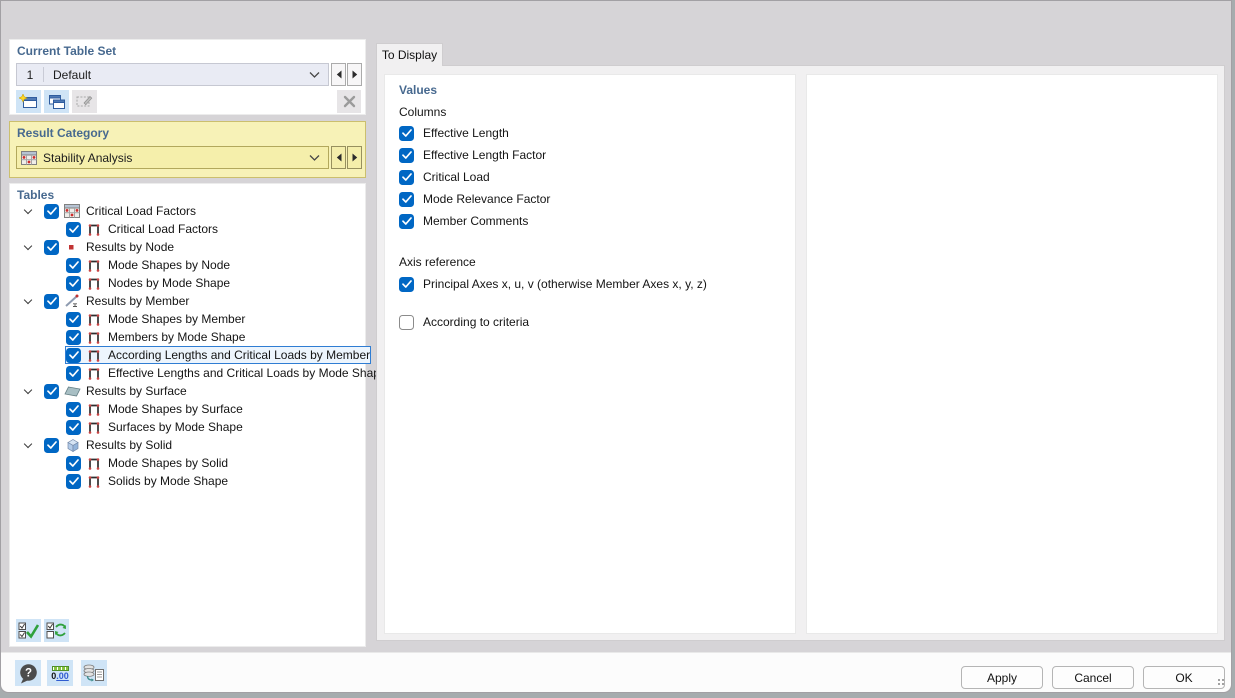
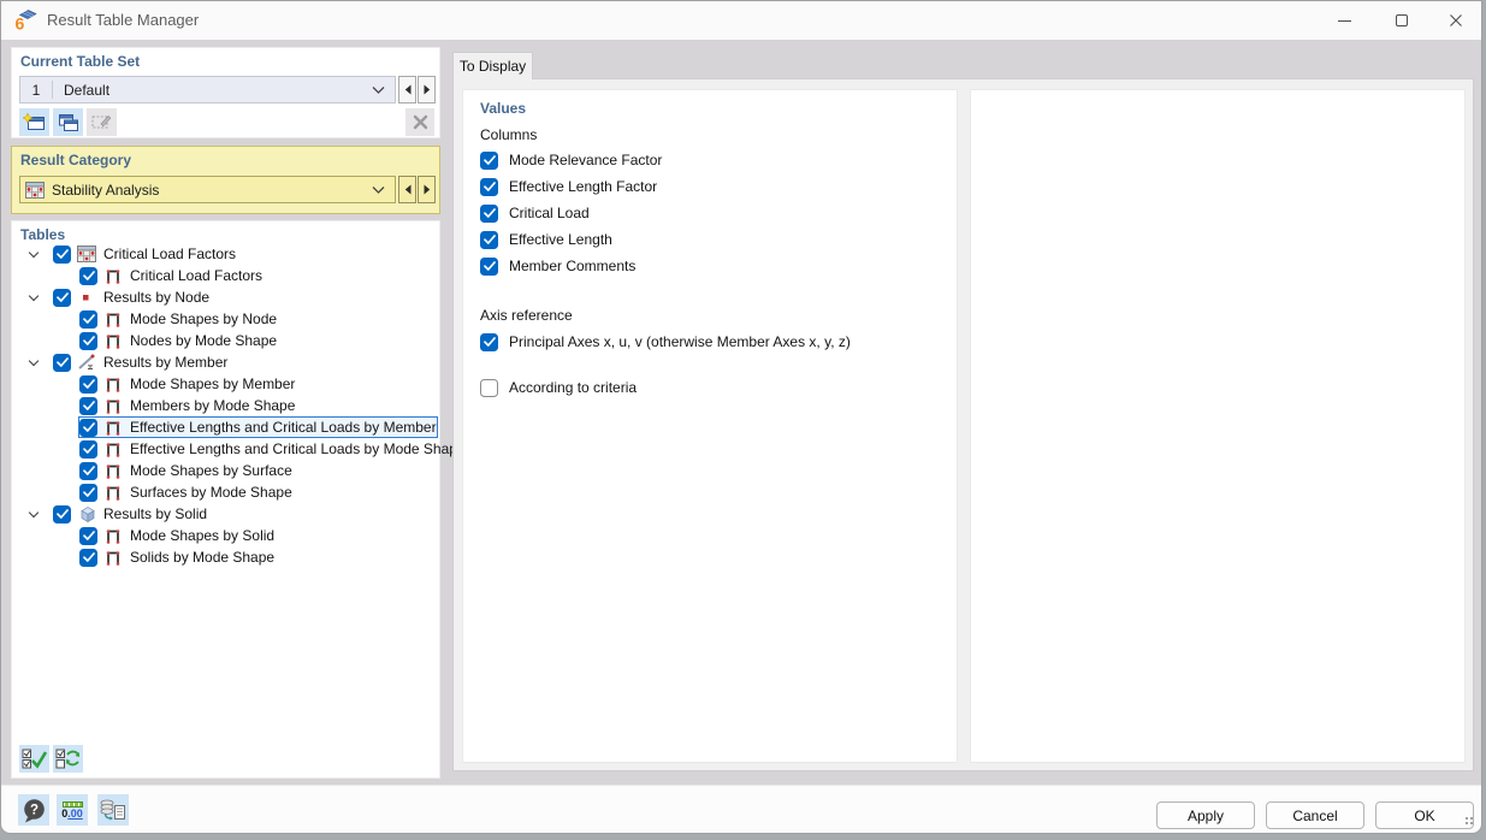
+ 6
+ Result Table Manager
  Current Table Set
  1
  Default
  Result Category
  Stability Analysis
  Tables
  Critical Load Factors
  Critical Load Factors
  Results by Node
  Mode Shapes by Node
  Nodes by Mode Shape
  Results by Member
  Mode Shapes by Member
  Members by Mode Shape
- According Lengths and Critical Loads by Member
+ Effective Lengths and Critical Loads by Member
  Effective Lengths and Critical Loads by Mode Sha
- Results by Surface
  Mode Shapes by Surface
  Surfaces by Mode Shape
  Results by Solid
  Mode Shapes by Solid
  Solids by Mode Shape
  To Display
  Values
  Columns
- Effective Length
+ Mode Relevance Factor
  Effective Length Factor
  Critical Load
- Mode Relevance Factor
+ Effective Length
  Member Comments
  Axis reference
  Principal Axes x, u, v (otherwise Member Axes x, y, z)
  According to criteria
  ?
  0.00
  Apply
  Cancel
  OK
